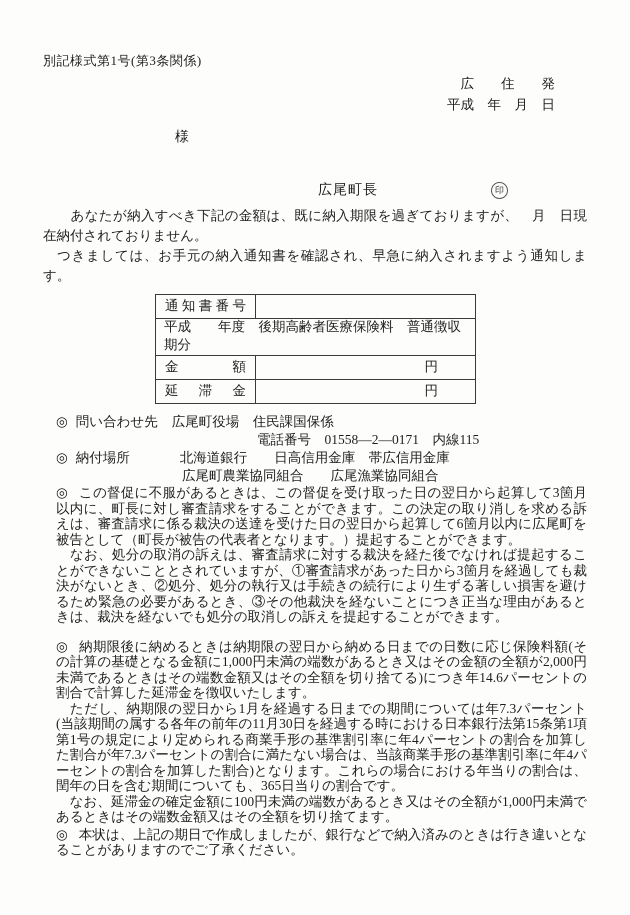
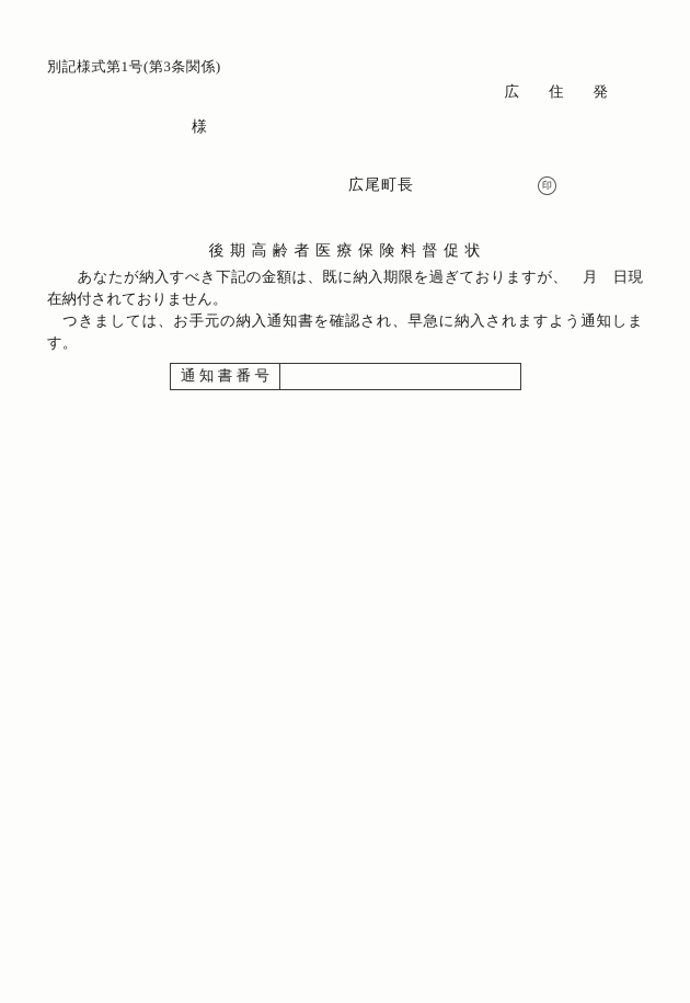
  別記様式第1号(第3条関係)
  広 住 発
- 平成 年 月 日
  様
  広尾町長 印
+ 後 期 高 齢 者 医 療 保 険 料 督 促 状
  あなたが納入すべき下記の金額は、既に納入期限を過ぎておりますが、 月 日現在納付されておりません。
  つきましては、お手元の納入通知書を確認され、早急に納入されますよう通知します。
  通知書番号
- 平成 年度 後期高齢者医療保険料 普通徴収 期分
- 金額	円
- 延滞金	円
- ◎ 問い合わせ先 広尾町役場 住民課国保係
- 電話番号 01558—2—0171 内線115
- ◎ 納付場所 北海道銀行 日高信用金庫 帯広信用金庫
- 広尾町農業協同組合 広尾漁業協同組合
- ◎ この督促に不服があるときは、この督促を受け取った日の翌日から起算して3箇月以内に、町長に対し審査請求をすることができます。この決定の取り消しを求める訴えは、審査請求に係る裁決の送達を受けた日の翌日から起算して6箇月以内に広尾町を被告として（町長が被告の代表者となります。）提起することができます。
- なお、処分の取消の訴えは、審査請求に対する裁決を経た後でなければ提起することができないこととされていますが、①審査請求があった日から3箇月を経過しても裁決がないとき、②処分、処分の執行又は手続きの続行により生ずる著しい損害を避けるため緊急の必要があるとき、③その他裁決を経ないことにつき正当な理由があるときは、裁決を経ないでも処分の取消しの訴えを提起することができます。
- ◎ 納期限後に納めるときは納期限の翌日から納める日までの日数に応じ保険料額(その計算の基礎となる金額に1,000円未満の端数があるとき又はその金額の全額が2,000円未満であるときはその端数金額又はその全額を切り捨てる)につき年14.6パーセントの割合で計算した延滞金を徴収いたします。
- ただし、納期限の翌日から1月を経過する日までの期間については年7.3パーセント(当該期間の属する各年の前年の11月30日を経過する時における日本銀行法第15条第1項第1号の規定により定められる商業手形の基準割引率に年4パーセントの割合を加算した割合が年7.3パーセントの割合に満たない場合は、当該商業手形の基準割引率に年4パーセントの割合を加算した割合)となります。これらの場合における年当りの割合は、閏年の日を含む期間についても、365日当りの割合です。
- なお、延滞金の確定金額に100円未満の端数があるとき又はその全額が1,000円未満であるときはその端数金額又はその全額を切り捨てます。
- ◎ 本状は、上記の期日で作成しましたが、銀行などで納入済みのときは行き違いとなることがありますのでご了承ください。
